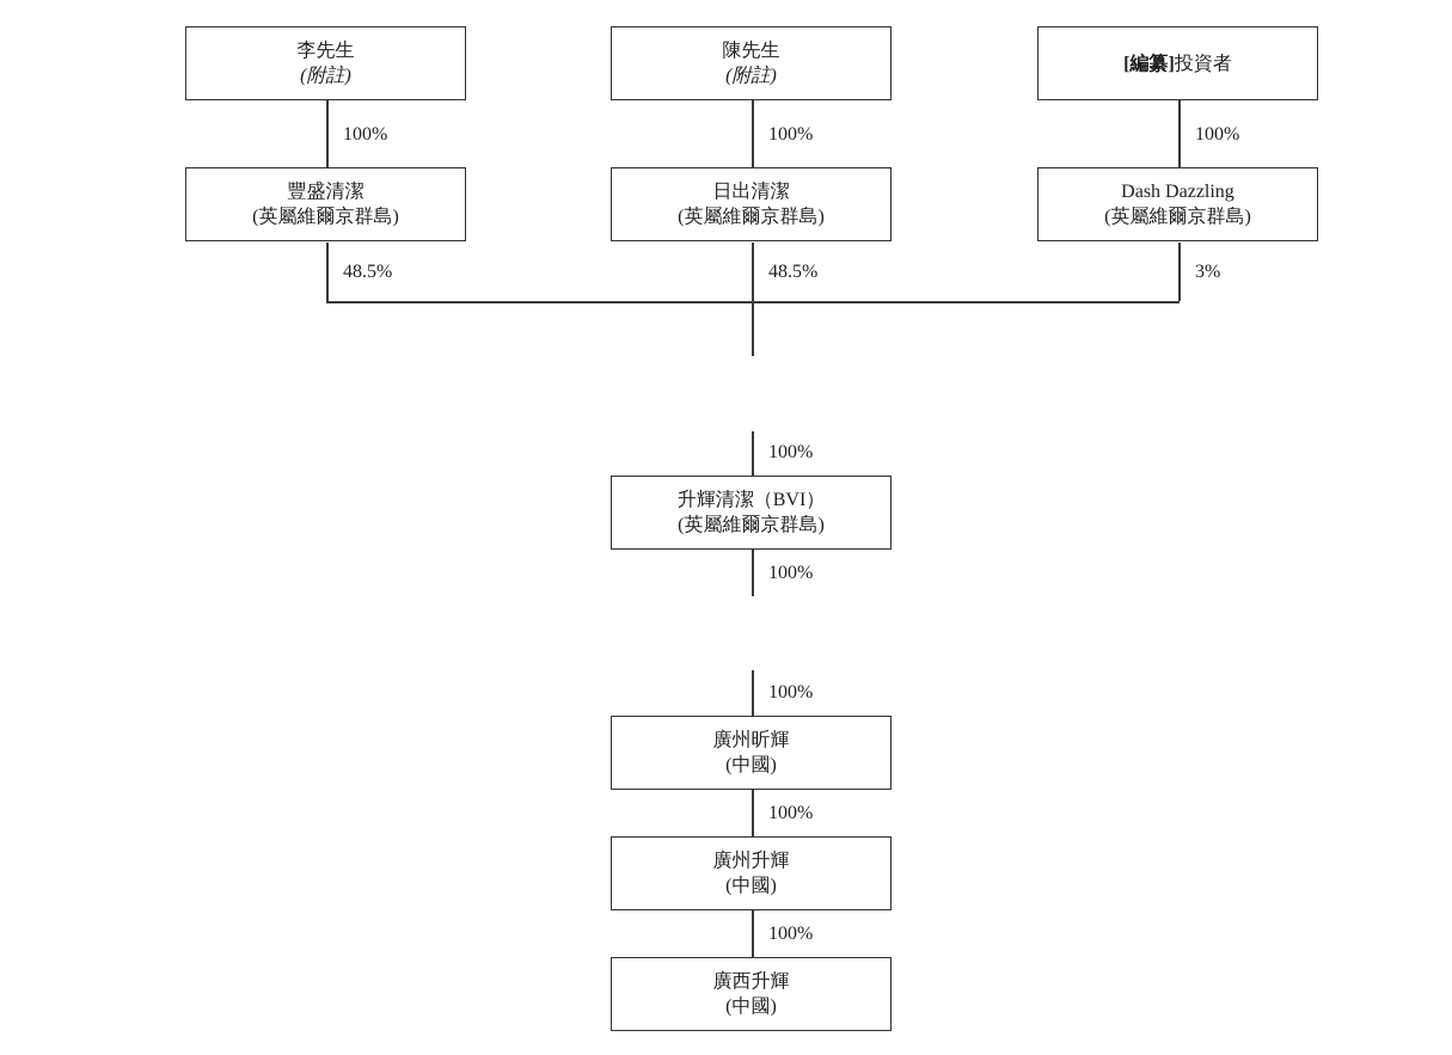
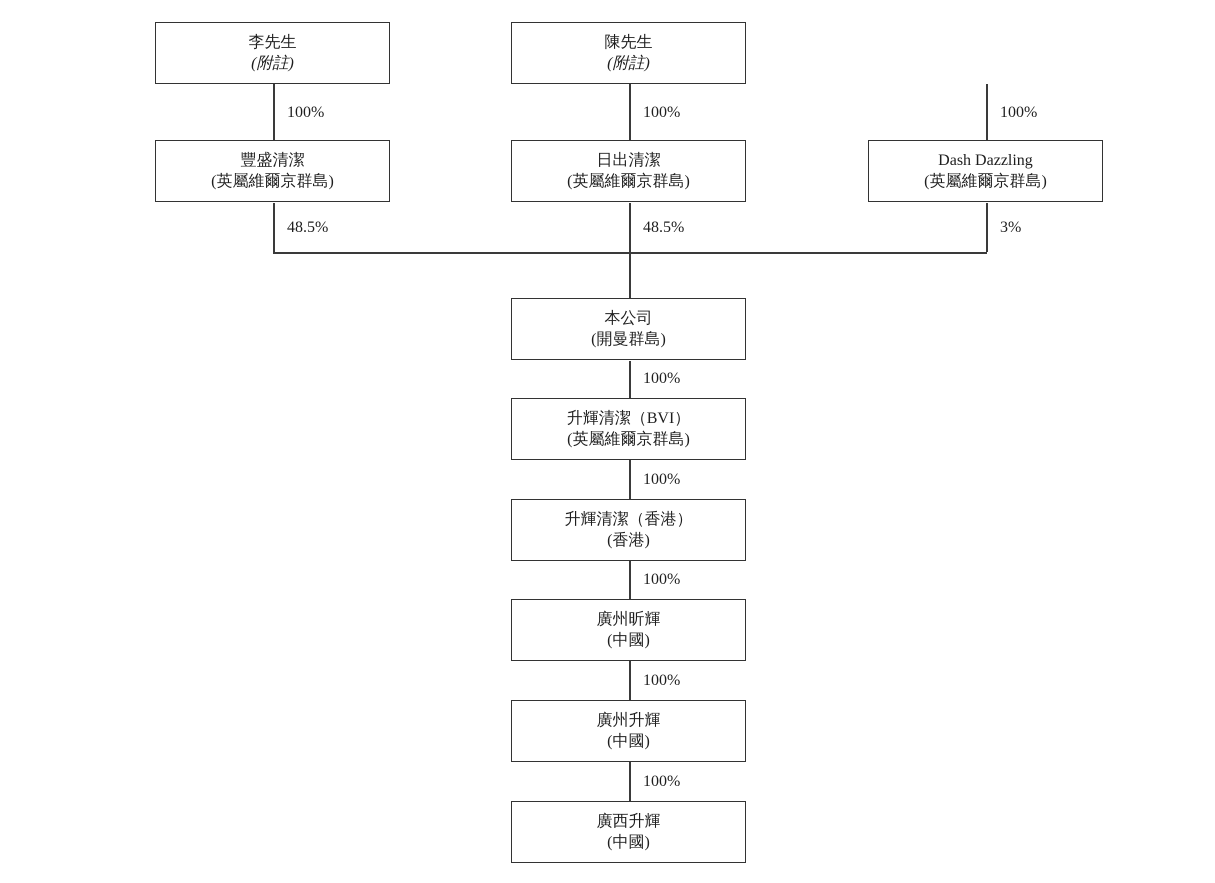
  李先生
  (附註)
  陳先生
  (附註)
- [編纂]投資者
  豐盛清潔
  (英屬維爾京群島)
  日出清潔
  (英屬維爾京群島)
  Dash Dazzling
  (英屬維爾京群島)
+ 本公司
+ (開曼群島)
  升輝清潔（BVI）
  (英屬維爾京群島)
+ 升輝清潔（香港）
+ (香港)
  廣州昕輝
  (中國)
  廣州升輝
  (中國)
  廣西升輝
  (中國)
  100%
  100%
  100%
  48.5%
  48.5%
  3%
  100%
  100%
  100%
  100%
  100%
